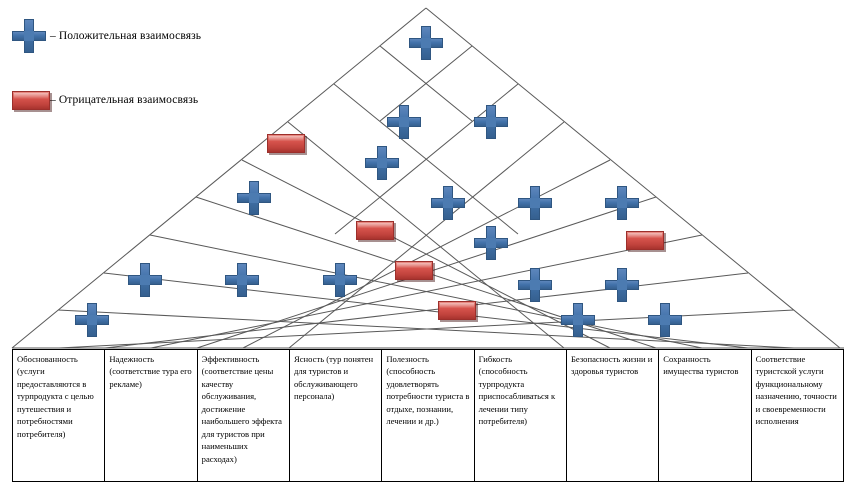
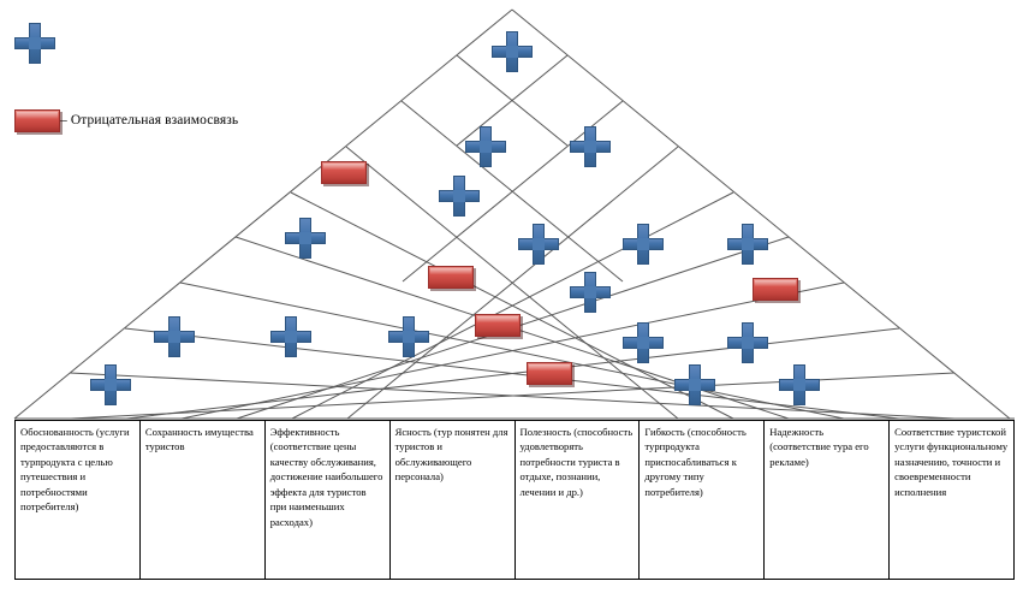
- – Положительная взаимосвязь
  – Отрицательная взаимосвязь
  Обоснованность (услуги предоставляются в турпродукта с целью путешествия и потребностями потребителя)
- Надежность (соответствие тура его рекламе)
+ Сохранность имущества туристов
  Эффективность (соответствие цены качеству обслуживания, достижение наибольшего эффекта для туристов при наименьших расходах)
  Ясность (тур понятен для туристов и обслуживающего персонала)
  Полезность (способность удовлетворять потребности туриста в отдыхе, познании, лечении и др.)
- Гибкость (способность турпродукта приспосабливаться к лечении типу потребителя)
+ Гибкость (способность турпродукта приспосабливаться к другому типу потребителя)
- Безопасность жизни и здоровья туристов
- Сохранность имущества туристов
+ Надежность (соответствие тура его рекламе)
  Соответствие туристской услуги функциональному назначению, точности и своевременности исполнения
